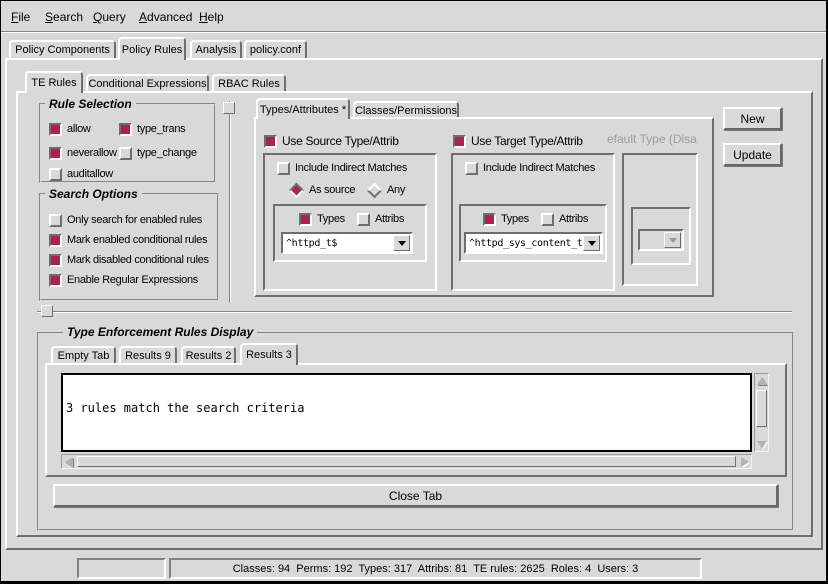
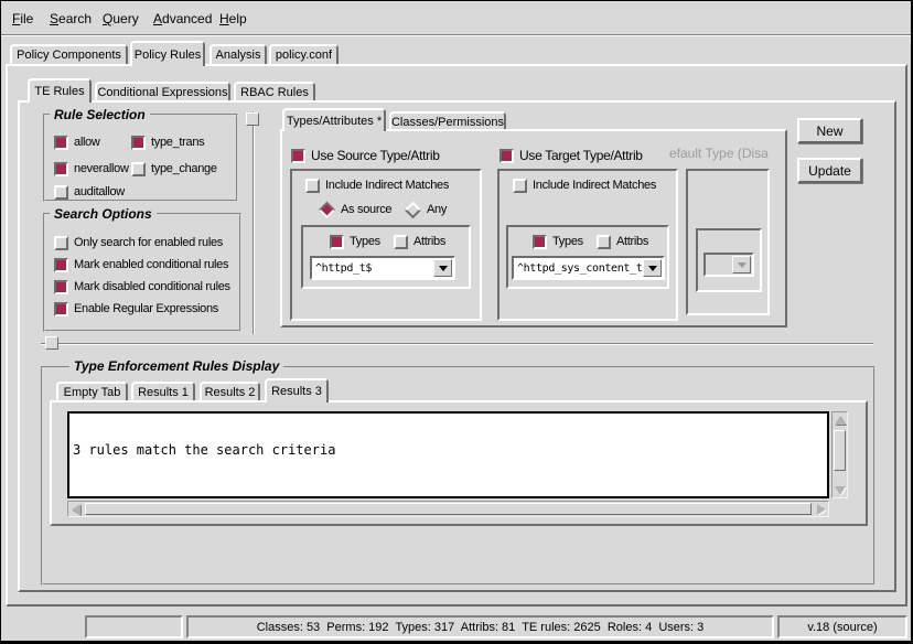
  File
  Search
  Query
  Advanced
  Help
  Policy Components
  Policy Rules
  Analysis
  policy.conf
  TE Rules
  Conditional Expressions
  RBAC Rules
  Rule Selection
  allow
  type_trans
  neverallow
  type_change
  auditallow
  Search Options
  Only search for enabled rules
  Mark enabled conditional rules
  Mark disabled conditional rules
  Enable Regular Expressions
  Types/Attributes *
  Classes/Permissions
  Use Source Type/Attrib
  Include Indirect Matches
  As source
  Any
  Types
  Attribs
  ^httpd_t$
  Use Target Type/Attrib
  Include Indirect Matches
  Types
  Attribs
  ^httpd_sys_content_t
  efault Type (Disa
  New
  Update
  Type Enforcement Rules Display
  Empty Tab
- Results 9
+ Results 1
  Results 2
  Results 3
  3 rules match the search criteria
- Close Tab
- Classes: 94 Perms: 192 Types: 317 Attribs: 81 TE rules: 2625 Roles: 4 Users: 3
+ Classes: 53 Perms: 192 Types: 317 Attribs: 81 TE rules: 2625 Roles: 4 Users: 3
+ v.18 (source)
